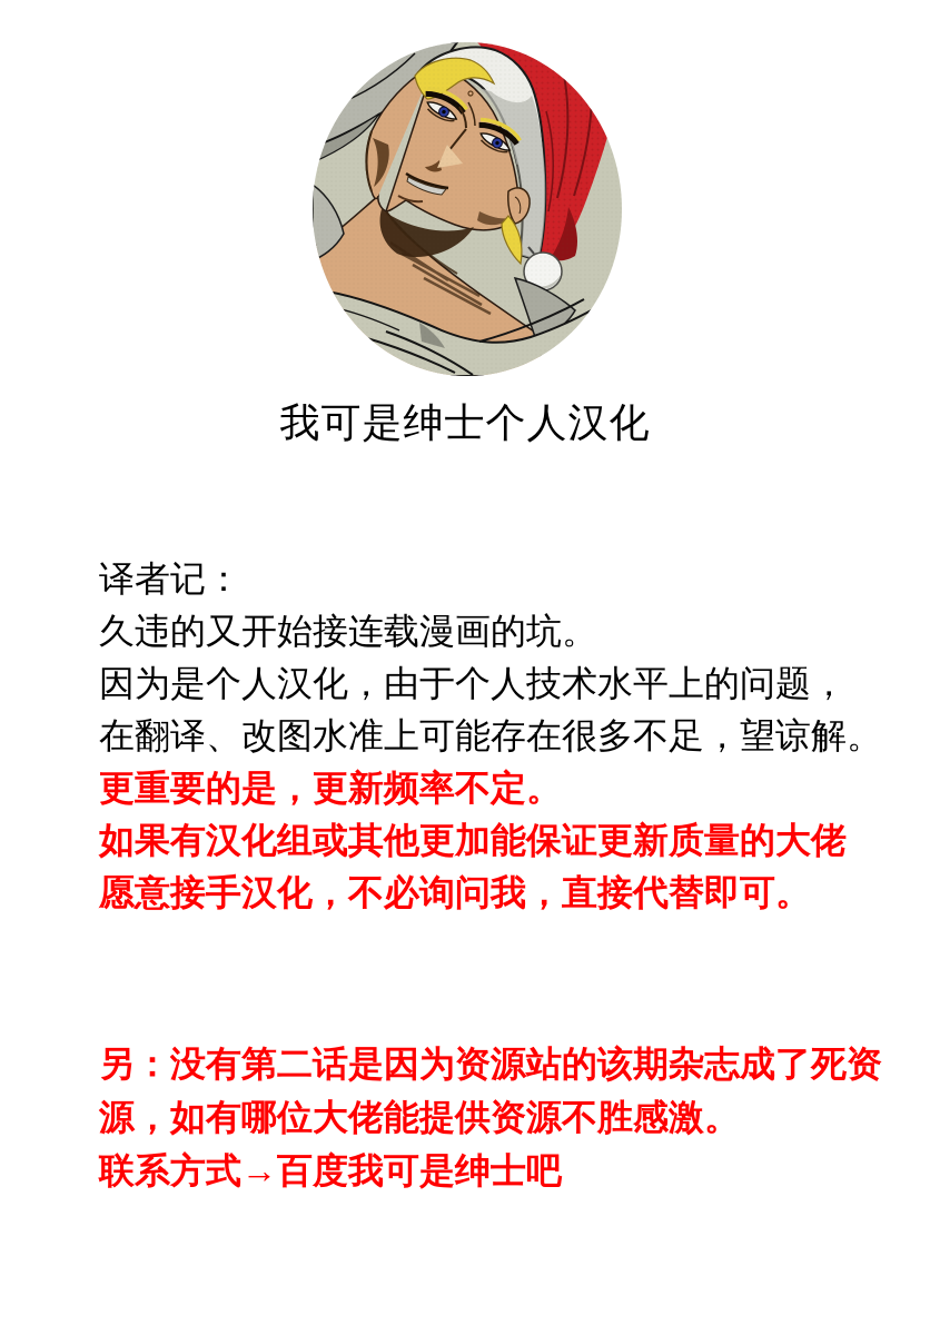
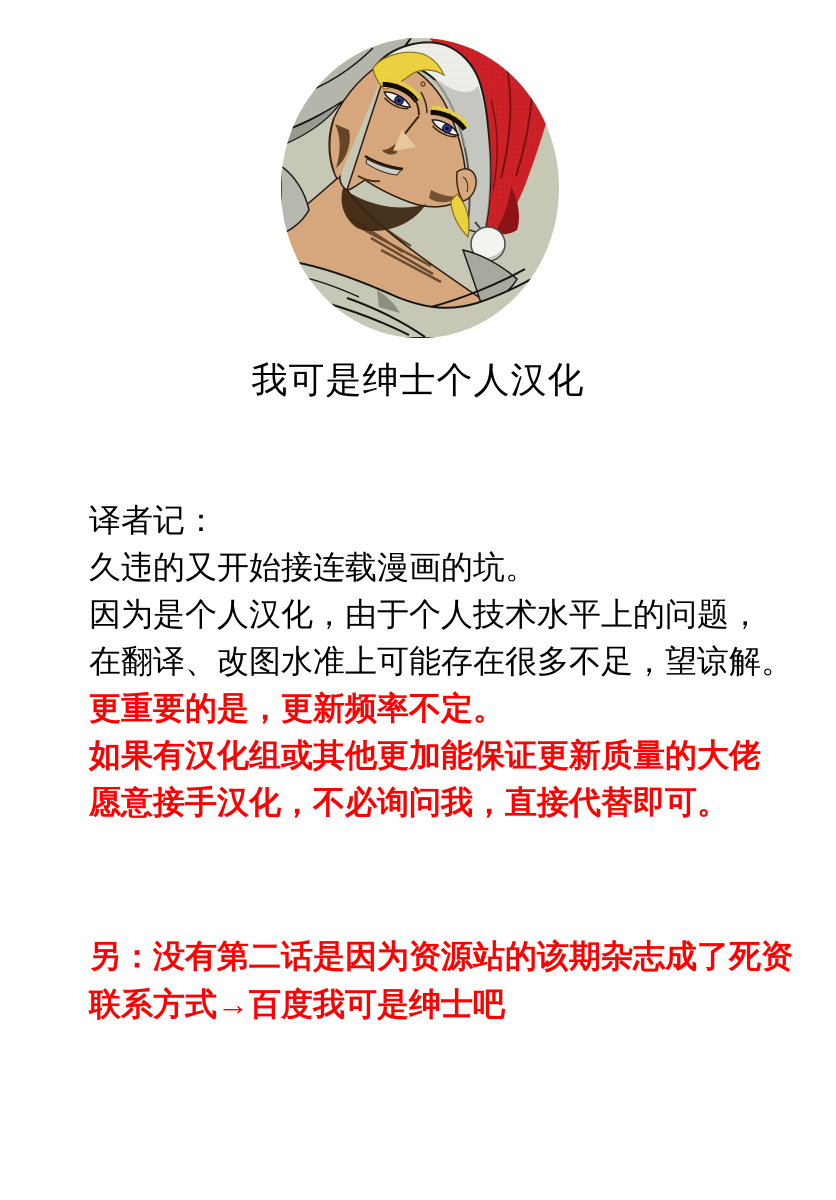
  我可是绅士个人汉化
  译者记：
  久违的又开始接连载漫画的坑。
  因为是个人汉化，由于个人技术水平上的问题，
  在翻译、改图水准上可能存在很多不足，望谅解。
  更重要的是，更新频率不定。
  如果有汉化组或其他更加能保证更新质量的大佬
  愿意接手汉化，不必询问我，直接代替即可。
  另：没有第二话是因为资源站的该期杂志成了死资
- 源，如有哪位大佬能提供资源不胜感激。
  联系方式→百度我可是绅士吧
